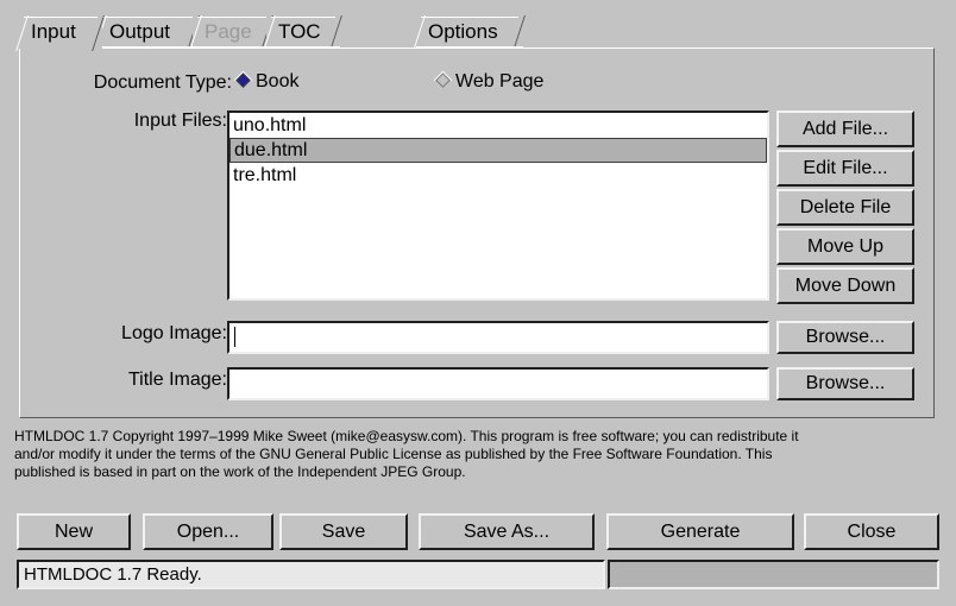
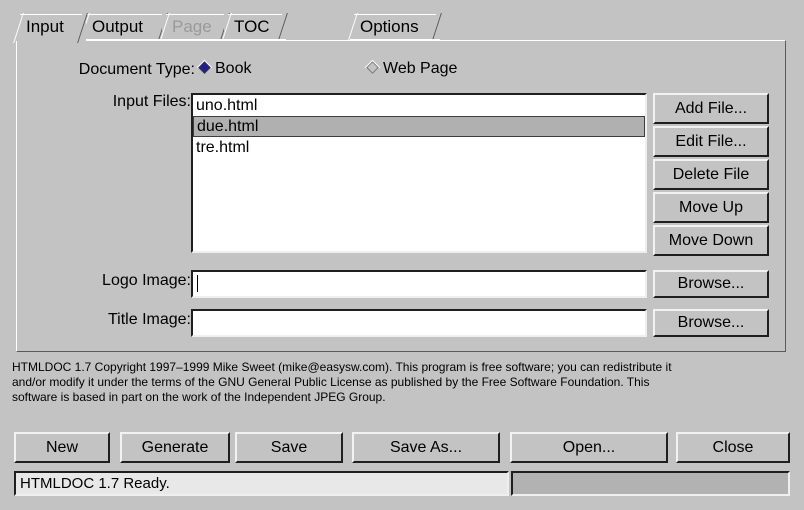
  Input
  Output
  Page
  TOC
  Options
  Document Type:
  Book
  Web Page
  Input Files:
  uno.html
  due.html
  tre.html
  Add File...
  Edit File...
  Delete File
  Move Up
  Move Down
  Logo Image:
  Browse...
  Title Image:
  Browse...
  HTMLDOC 1.7 Copyright 1997–1999 Mike Sweet (mike@easysw.com). This program is free software; you can redistribute it
  and/or modify it under the terms of the GNU General Public License as published by the Free Software Foundation. This
- published is based in part on the work of the Independent JPEG Group.
+ software is based in part on the work of the Independent JPEG Group.
  New
- Open...
+ Generate
  Save
  Save As...
- Generate
+ Open...
  Close
  HTMLDOC 1.7 Ready.
